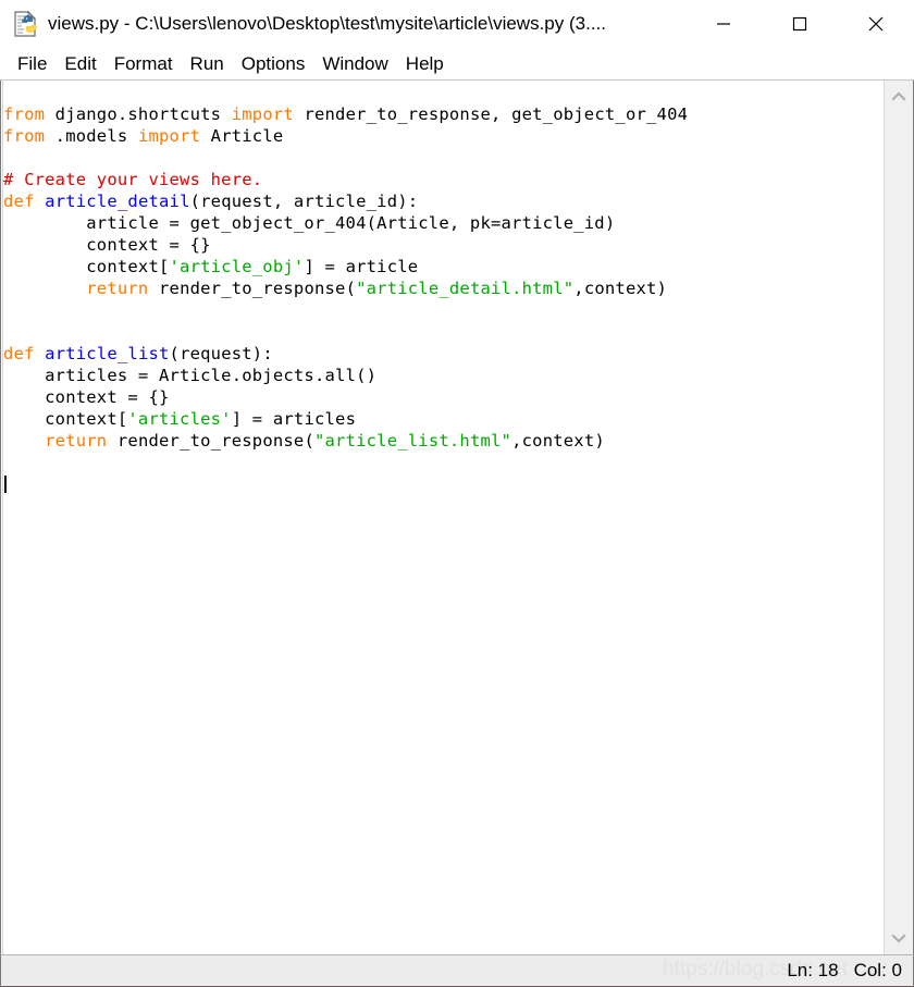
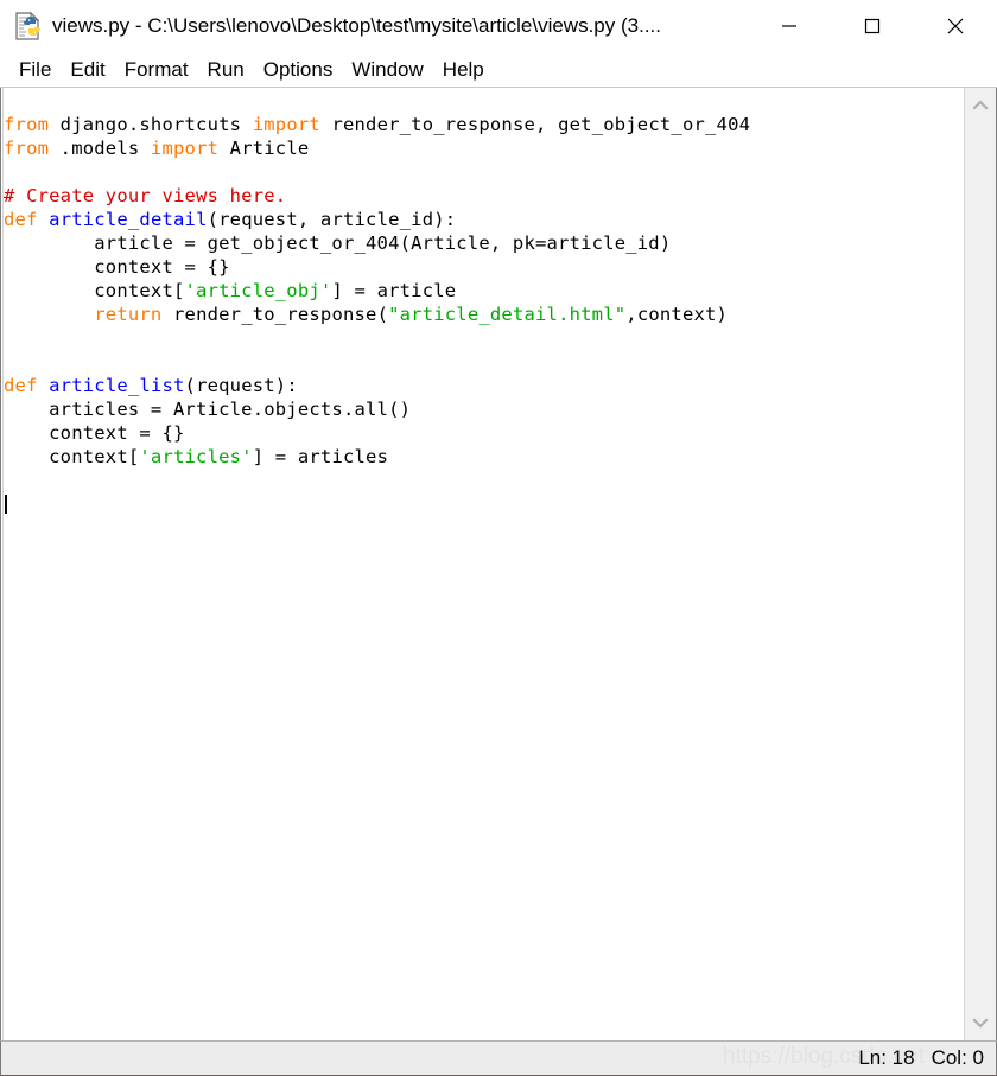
  views.py - C:\Users\lenovo\Desktop\test\mysite\article\views.py (3....
  File
  Edit
  Format
  Run
  Options
  Window
  Help
  from django.shortcuts import render_to_response, get_object_or_404
  from .models import Article
  # Create your views here.
  def article_detail(request, article_id):
  article = get_object_or_404(Article, pk=article_id)
  context = {}
  context['article_obj'] = article
  return render_to_response("article_detail.html",context)
  def article_list(request):
  articles = Article.objects.all()
  context = {}
  context['articles'] = articles
- return render_to_response("article_list.html",context)
  https://blog.csdn.net
  Ln: 18
  Col: 0
